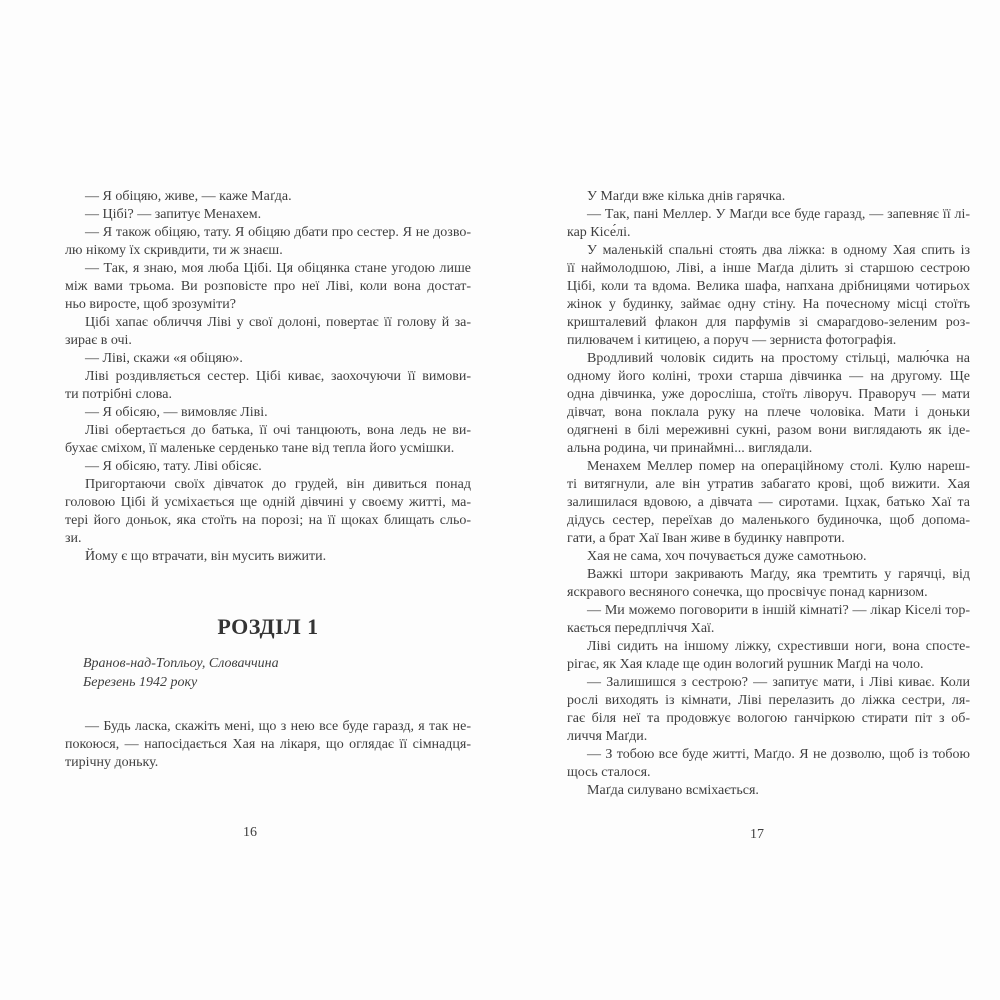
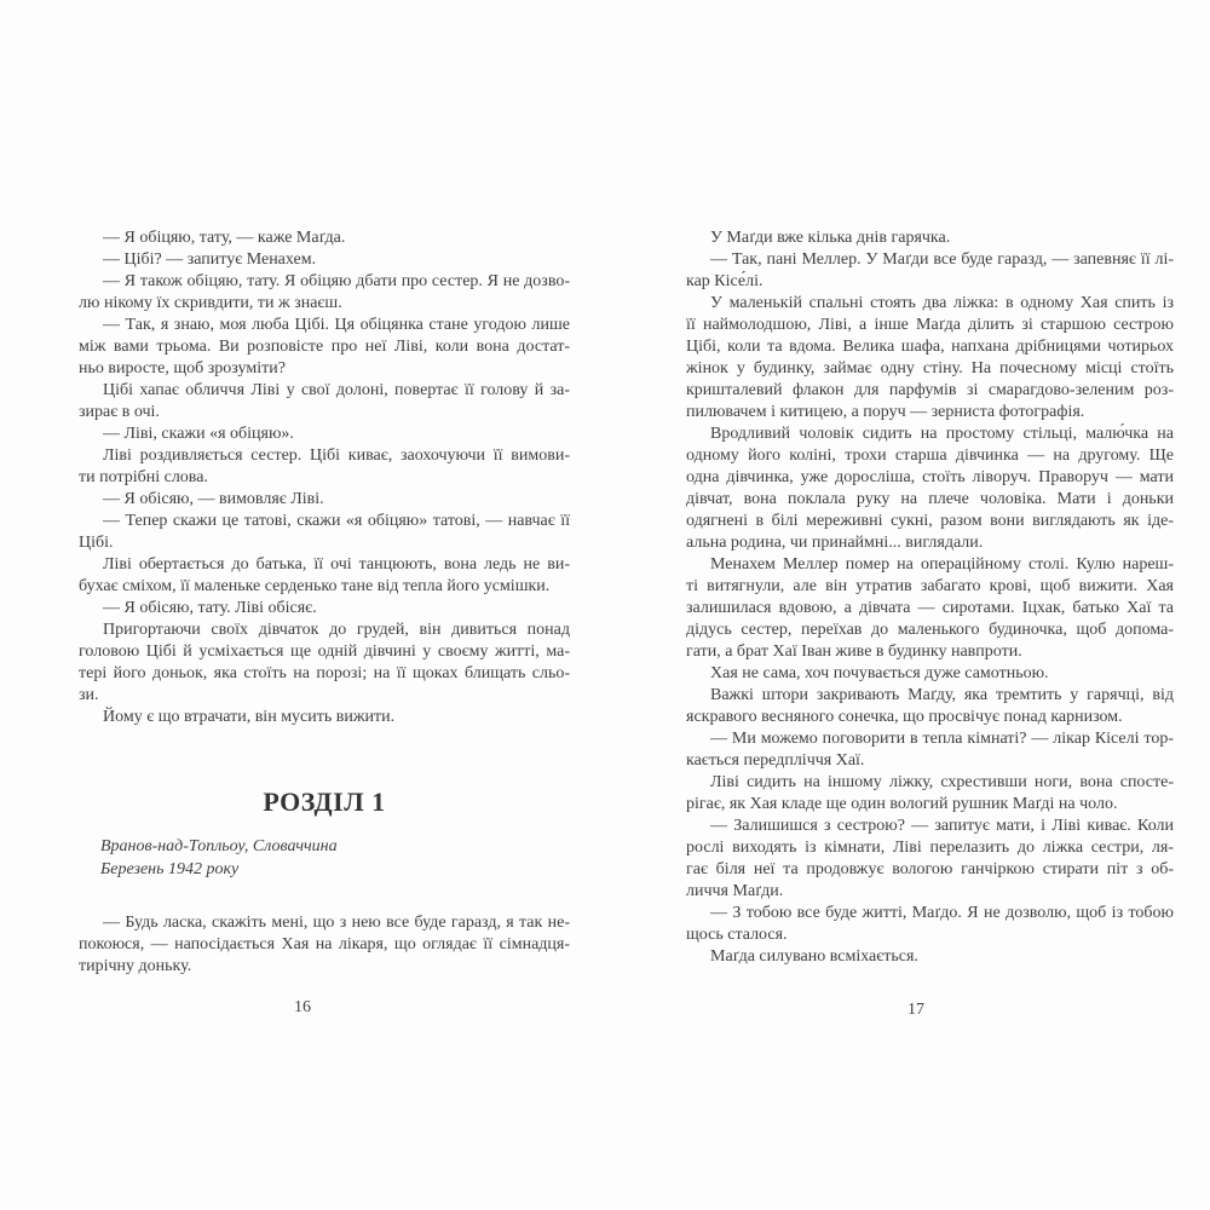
- — Я обіцяю, живе, — каже Маґда.
+ — Я обіцяю, тату, — каже Маґда.
  — Цібі? — запитує Менахем.
  — Я також обіцяю, тату. Я обіцяю дбати про сестер. Я не дозво-
  лю нікому їх скривдити, ти ж знаєш.
  — Так, я знаю, моя люба Цібі. Ця обіцянка стане угодою лише
  між вами трьома. Ви розповісте про неї Ліві, коли вона достат-
  ньо виросте, щоб зрозуміти?
  Цібі хапає обличчя Ліві у свої долоні, повертає її голову й за-
  зирає в очі.
  — Ліві, скажи «я обіцяю».
  Ліві роздивляється сестер. Цібі киває, заохочуючи її вимови-
  ти потрібні слова.
  — Я обісяю, — вимовляє Ліві.
+ — Тепер скажи це татові, скажи «я обіцяю» татові, — навчає її
+ Цібі.
  Ліві обертається до батька, її очі танцюють, вона ледь не ви-
  бухає сміхом, її маленьке серденько тане від тепла його усмішки.
  — Я обісяю, тату. Ліві обісяє.
  Пригортаючи своїх дівчаток до грудей, він дивиться понад
  головою Цібі й усміхається ще одній дівчині у своєму житті, ма-
  тері його доньок, яка стоїть на порозі; на її щоках блищать сльо-
  зи.
  Йому є що втрачати, він мусить вижити.
  РОЗДІЛ 1
  Вранов-над-Топльоу, Словаччина
  Березень 1942 року
  — Будь ласка, скажіть мені, що з нею все буде гаразд, я так не-
  покоюся, — напосідається Хая на лікаря, що оглядає її сімнадця-
  тирічну доньку.
  У Маґди вже кілька днів гарячка.
  — Так, пані Меллер. У Маґди все буде гаразд, — запевняє її лі-
  кар Кісе́лі.
  У маленькій спальні стоять два ліжка: в одному Хая спить із
  її наймолодшою, Ліві, а інше Маґда ділить зі старшою сестрою
  Цібі, коли та вдома. Велика шафа, напхана дрібницями чотирьох
  жінок у будинку, займає одну стіну. На почесному місці стоїть
  кришталевий флакон для парфумів зі смарагдово-зеленим роз-
  пилювачем і китицею, а поруч — зерниста фотографія.
  Вродливий чоловік сидить на простому стільці, малю́чка на
  одному його коліні, трохи старша дівчинка — на другому. Ще
  одна дівчинка, уже доросліша, стоїть ліворуч. Праворуч — мати
  дівчат, вона поклала руку на плече чоловіка. Мати і доньки
  одягнені в білі мереживні сукні, разом вони виглядають як іде-
  альна родина, чи принаймні... виглядали.
  Менахем Меллер помер на операційному столі. Кулю нареш-
  ті витягнули, але він утратив забагато крові, щоб вижити. Хая
  залишилася вдовою, а дівчата — сиротами. Іцхак, батько Хаї та
  дідусь сестер, переїхав до маленького будиночка, щоб допома-
  гати, а брат Хаї Іван живе в будинку навпроти.
  Хая не сама, хоч почувається дуже самотньою.
  Важкі штори закривають Маґду, яка тремтить у гарячці, від
  яскравого весняного сонечка, що просвічує понад карнизом.
- — Ми можемо поговорити в іншій кімнаті? — лікар Кіселі тор-
+ — Ми можемо поговорити в тепла кімнаті? — лікар Кіселі тор-
  кається передпліччя Хаї.
  Ліві сидить на іншому ліжку, схрестивши ноги, вона спосте-
  рігає, як Хая кладе ще один вологий рушник Маґді на чоло.
  — Залишишся з сестрою? — запитує мати, і Ліві киває. Коли
  рослі виходять із кімнати, Ліві перелазить до ліжка сестри, ля-
  гає біля неї та продовжує вологою ганчіркою стирати піт з об-
  личчя Маґди.
  — З тобою все буде житті, Маґдо. Я не дозволю, щоб із тобою
  щось сталося.
  Маґда силувано всміхається.
  16
  17
